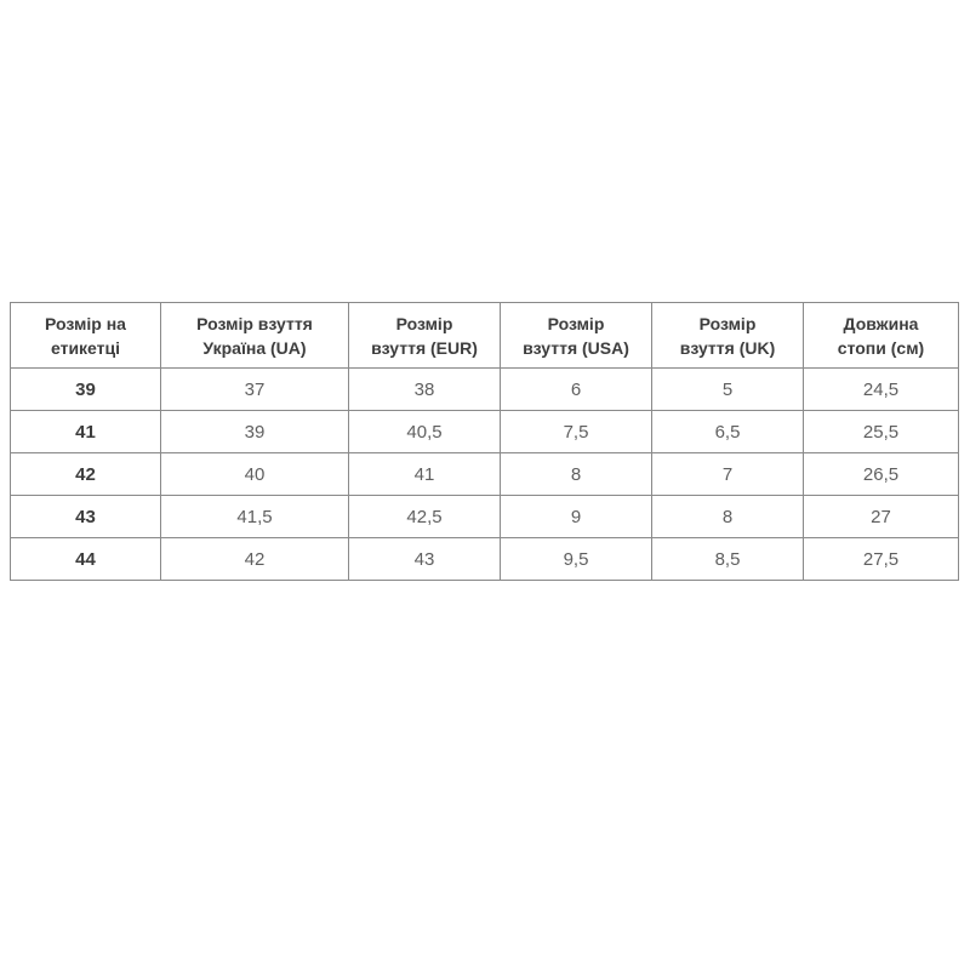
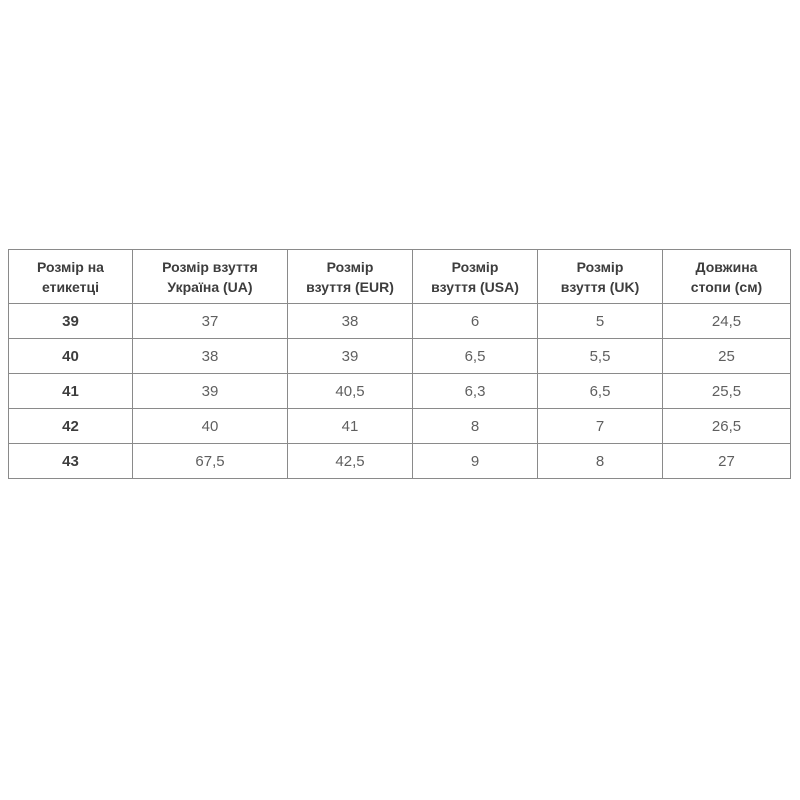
  Розмір на етикетці	Розмір взуття Україна (UA)	Розмір взуття (EUR)	Розмір взуття (USA)	Розмір взуття (UK)	Довжина стопи (см)
  39	37	38	6	5	24,5
+ 40	38	39	6,5	5,5	25
- 41	39	40,5	7,5	6,5	25,5
+ 41	39	40,5	6,3	6,5	25,5
  42	40	41	8	7	26,5
- 43	41,5	42,5	9	8	27
+ 43	67,5	42,5	9	8	27
- 44	42	43	9,5	8,5	27,5
